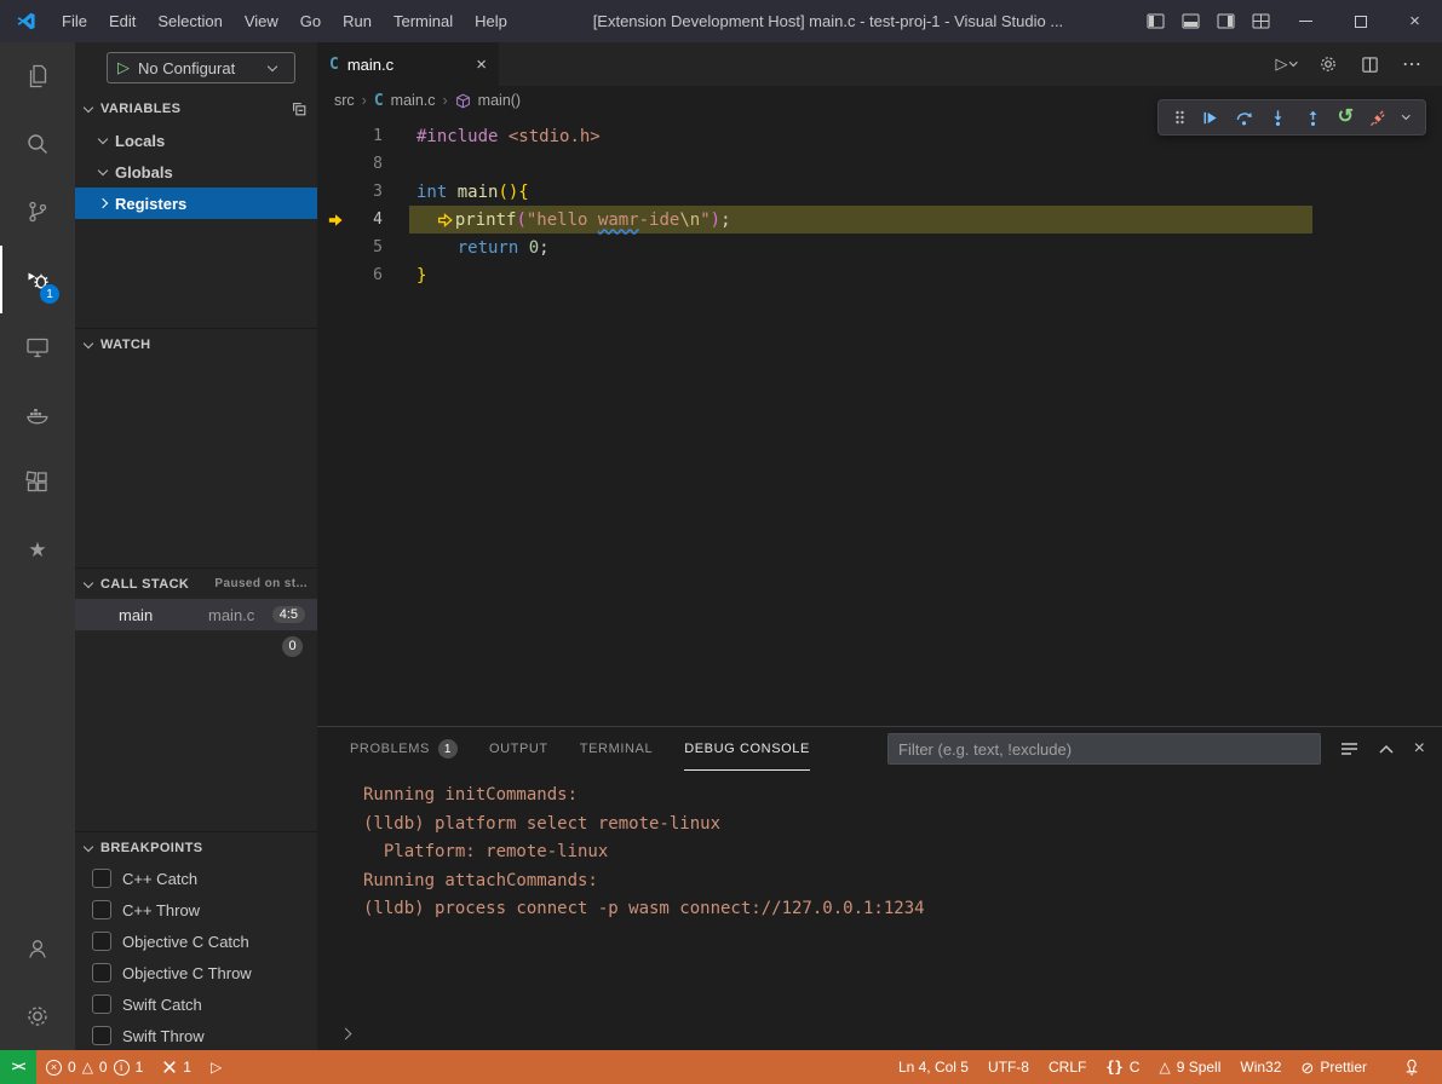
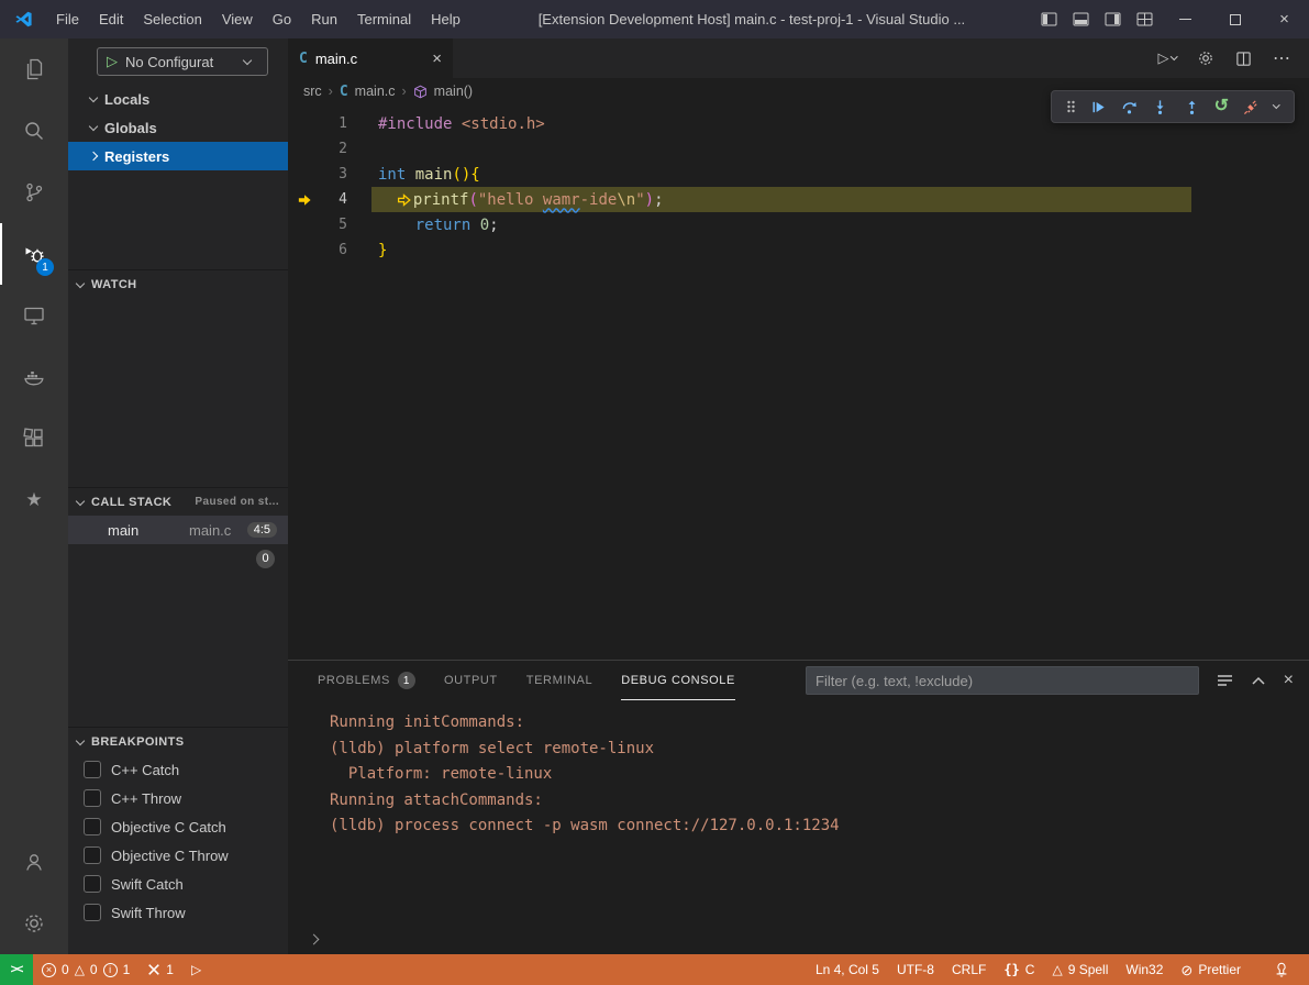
  File
  Edit
  Selection
  View
  Go
  Run
  Terminal
  Help
  [Extension Development Host] main.c - test-proj-1 - Visual Studio ...
  ×
  1
  ★
  ▷
  No Configurat
- VARIABLES
  Locals
  Globals
  Registers
  WATCH
  CALL STACK
  Paused on st...
  main
  main.c
  4:5
  0
  BREAKPOINTS
  C++ Catch
  C++ Throw
  Objective C Catch
  Objective C Throw
  Swift Catch
  Swift Throw
  ↺
  C
  main.c
  ×
  ▷
  ⋯
  src
  ›
  C
  main.c
  ›
  main()
  1
  #include
  <stdio.h>
- 8
+ 2
  3
  int
  main
  (){
  4
  printf
  (
  "hello
  wamr
  -ide
  \n
  "
  )
  ;
  5
  return
  0
  ;
  6
  }
  PROBLEMS
  1
  OUTPUT
  TERMINAL
  DEBUG CONSOLE
  Filter (e.g. text, !exclude)
  ×
  Running initCommands:
  (lldb) platform select remote-linux
  Platform: remote-linux
  Running attachCommands:
  (lldb) process connect -p wasm connect://127.0.0.1:1234
  ><
  ×
  0
  △
  0
  i
  1
  1
  ▷
  Ln 4, Col 5
  UTF-8
  CRLF
  {}
  C
  △
  9 Spell
  Win32
  ⊘
  Prettier
